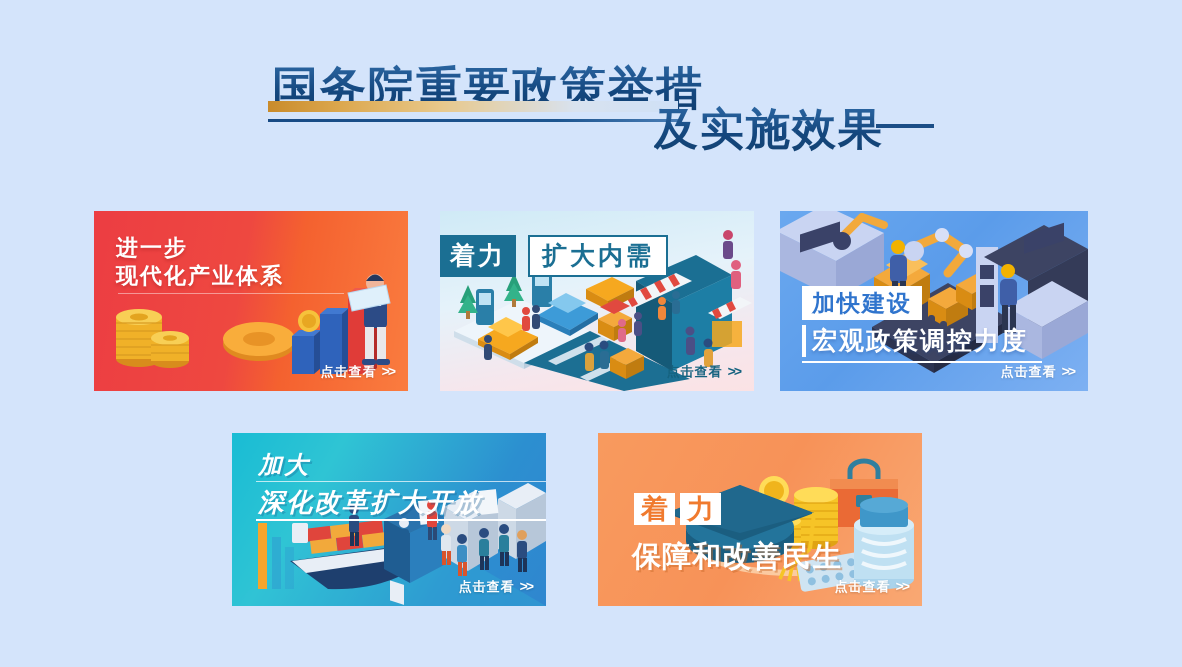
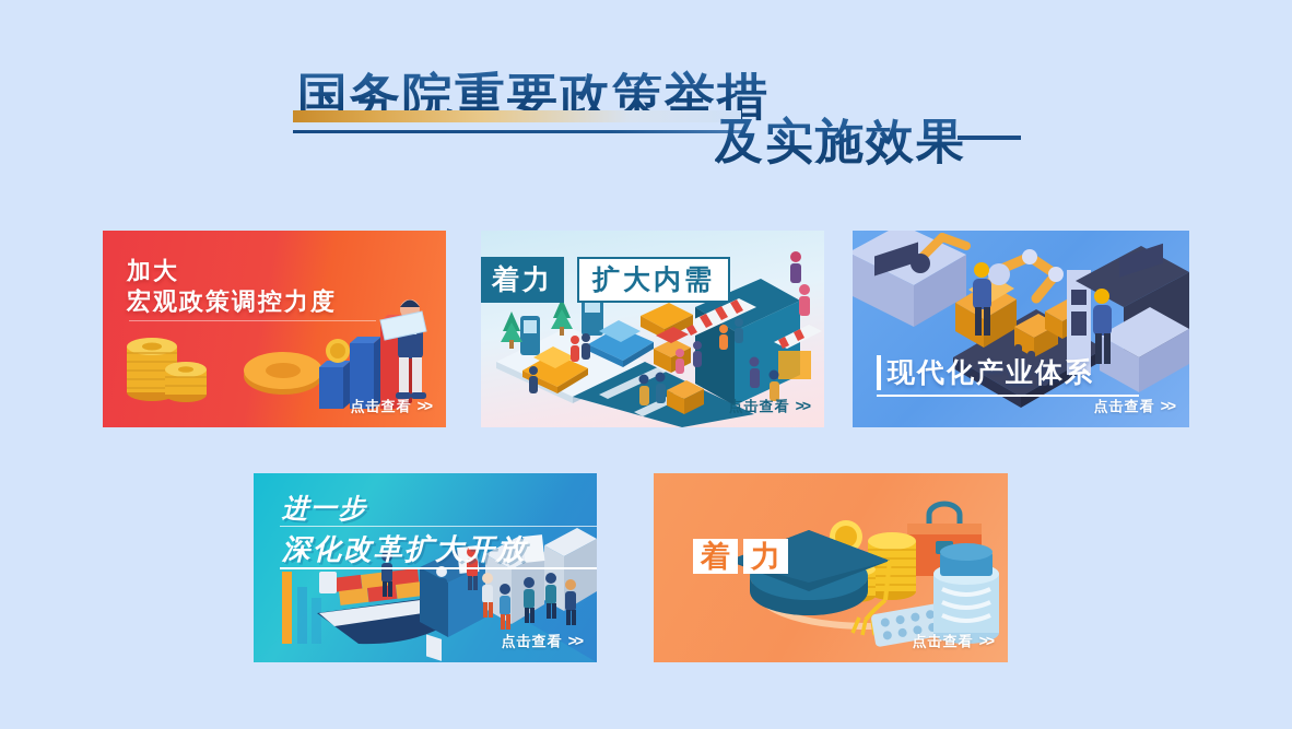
  国务院重要政策举措
  及实施效果
- 进一步
+ 加大
- 现代化产业体系
+ 宏观政策调控力度
  点击查看 >>
  着力
  扩大内需
  点击查看 >>
- 加快建设
- 宏观政策调控力度
+ 现代化产业体系
  点击查看 >>
- 加大
+ 进一步
  深化改革扩大开放
  点击查看 >>
  着
  力
- 保障和改善民生
  点击查看 >>
